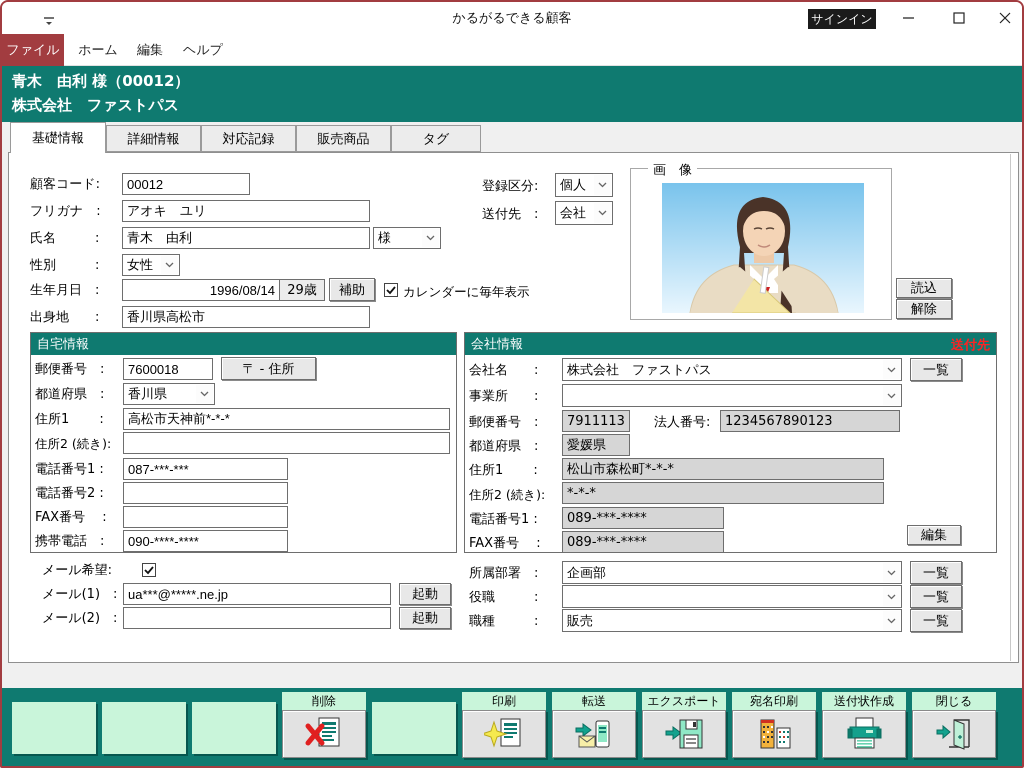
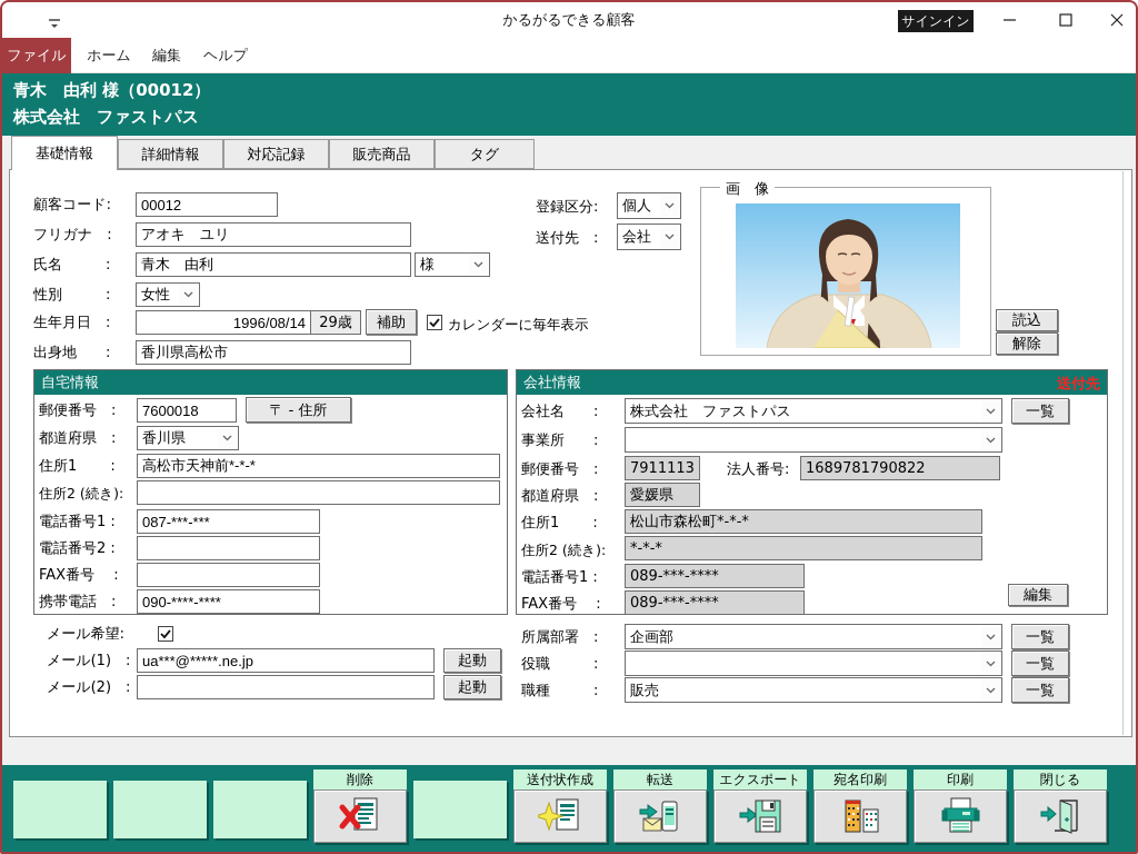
  かるがるできる顧客
  サインイン
  ファイル
  ホーム
  編集
  ヘルプ
  青木 由利 様（00012）
  株式会社 ファストパス
  基礎情報
  詳細情報
  対応記録
  販売商品
  タグ
  顧客コード:
  00012
  フリガナ :
  アオキ ユリ
  氏名 :
  青木 由利
  様
  性別 :
  女性
  生年月日 :
  1996/08/14
  29歳
  補助
  カレンダーに毎年表示
  出身地 :
  香川県高松市
  登録区分:
  個人
  送付先 :
  会社
  画 像
  読込
  解除
  自宅情報
  郵便番号 :
  7600018
  〒 - 住所
  都道府県 :
  香川県
  住所1 :
  高松市天神前*-*-*
  住所2 (続き):
  電話番号1 :
  087-***-***
  電話番号2 :
  FAX番号 :
  携帯電話 :
  090-****-****
  メール希望:
  メール(1) :
  ua***@*****.ne.jp
  起動
  メール(2) :
  起動
  会社情報
  送付先
  会社名 :
  株式会社 ファストパス
  一覧
  事業所 :
  郵便番号 :
  7911113
  法人番号:
- 1234567890123
+ 1689781790822
  都道府県 :
  愛媛県
  住所1 :
  松山市森松町*-*-*
  住所2 (続き):
  *-*-*
  電話番号1 :
  089-***-****
  FAX番号 :
  089-***-****
  編集
  所属部署 :
  企画部
  一覧
  役職 :
  一覧
  職種 :
  販売
  一覧
  削除
- 印刷
+ 送付状作成
  転送
  エクスポート
  宛名印刷
- 送付状作成
+ 印刷
  閉じる
